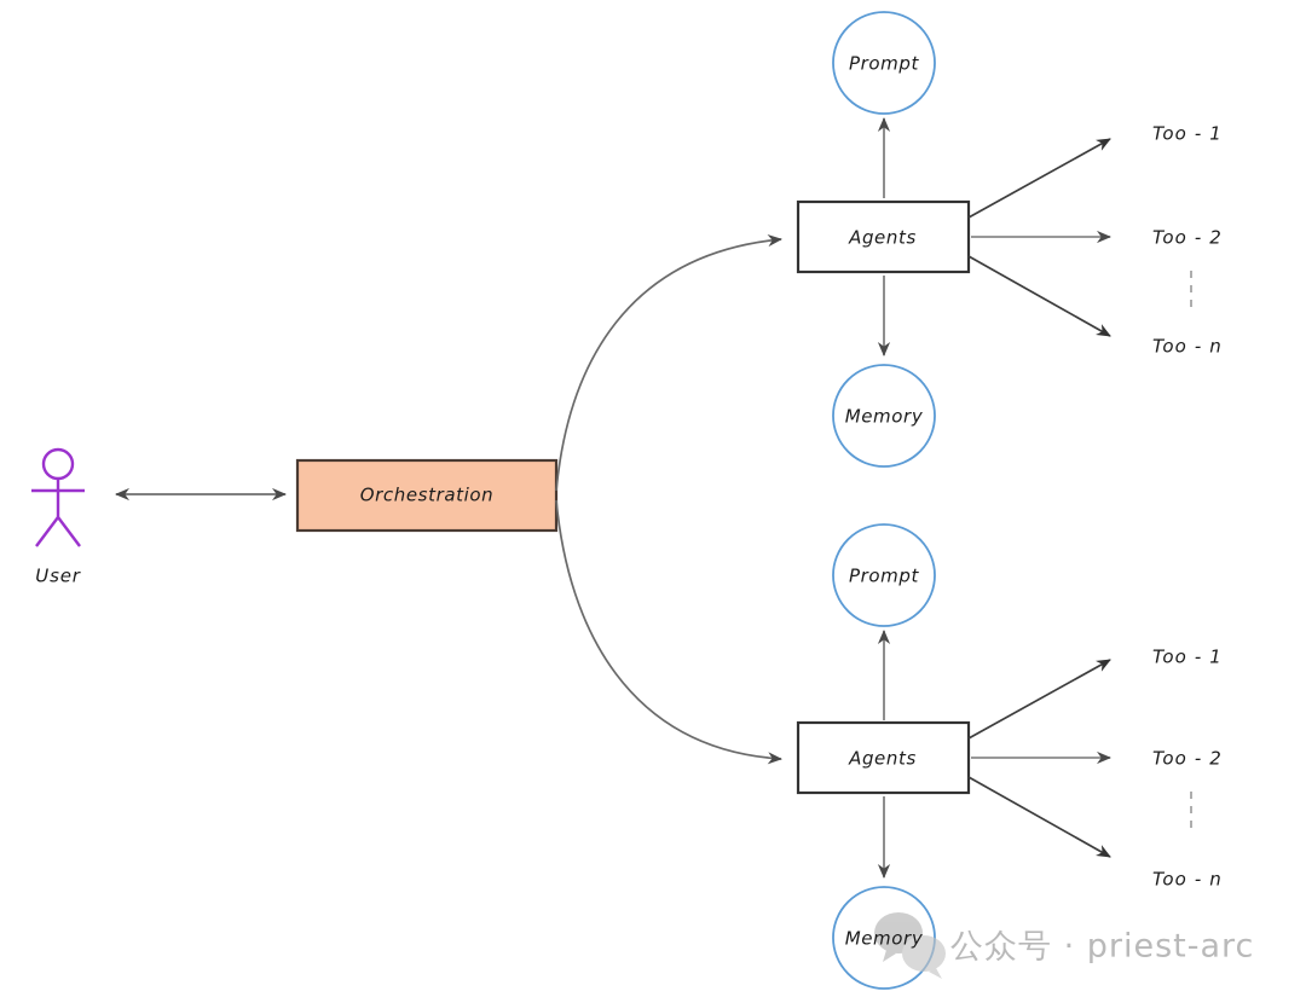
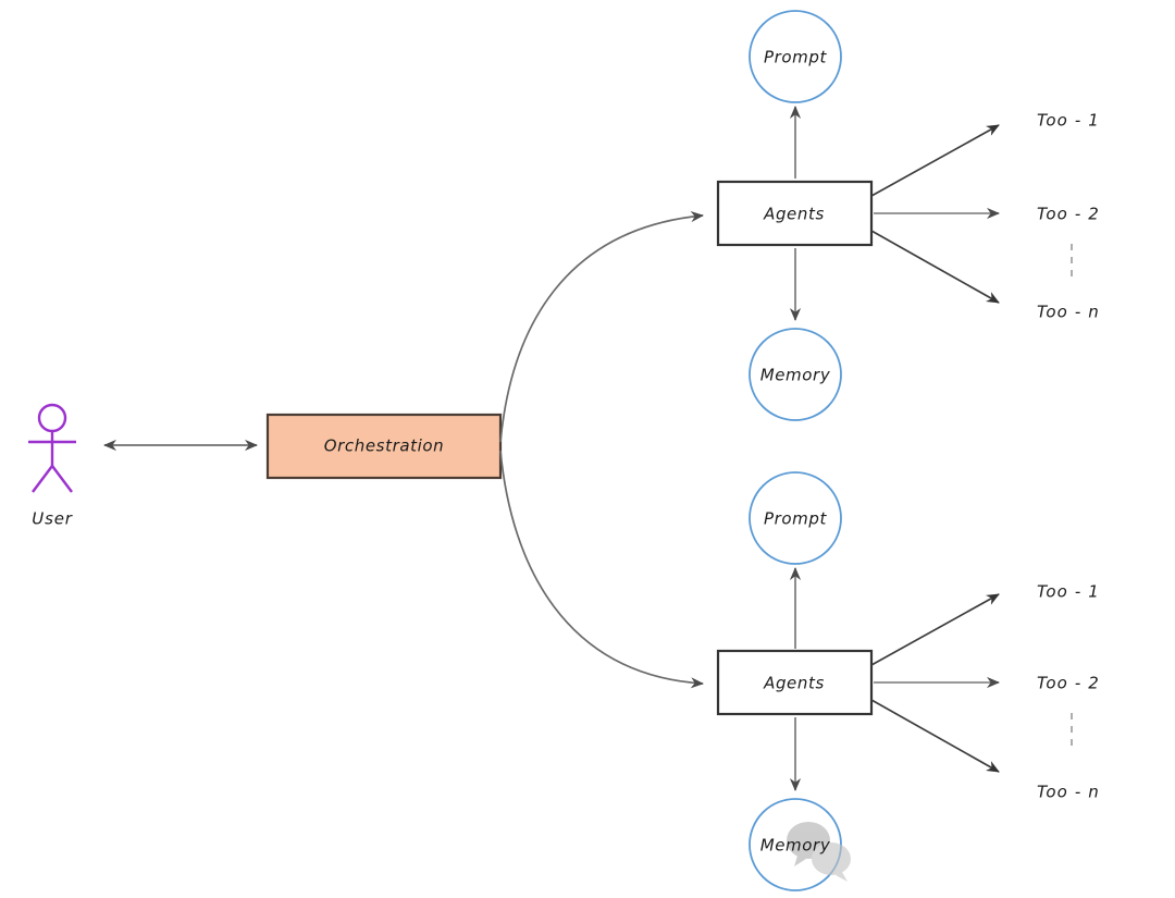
  User
  Orchestration
  Prompt
  Agents
  Memory
  Too - 1
  Too - 2
  Too - n
  Prompt
  Agents
  Memory
  Too - 1
  Too - 2
  Too - n
- 公众号 · priest-arc
